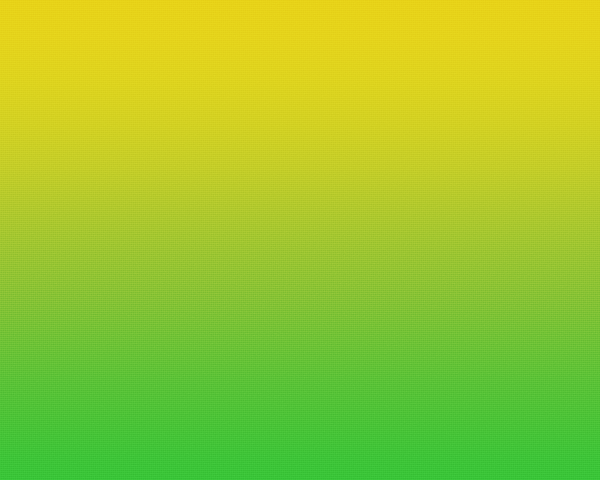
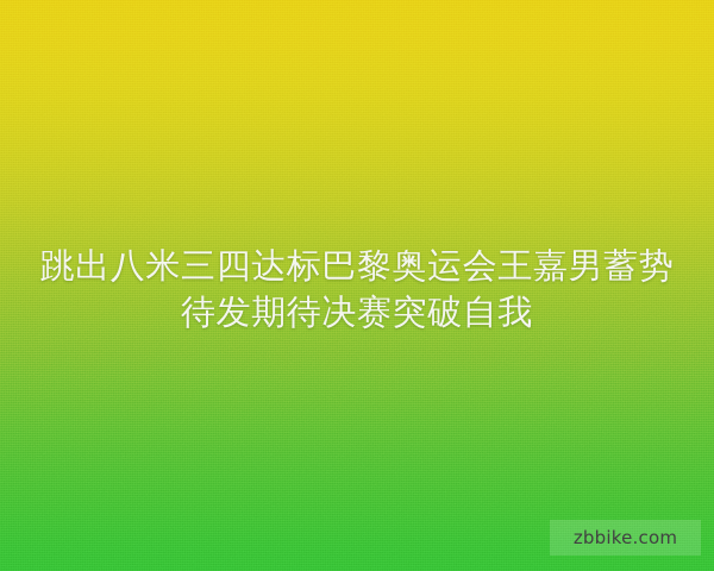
+ 跳出八米三四达标巴黎奥运会王嘉男蓄势待发期待决赛突破自我
+ zbbike.com
